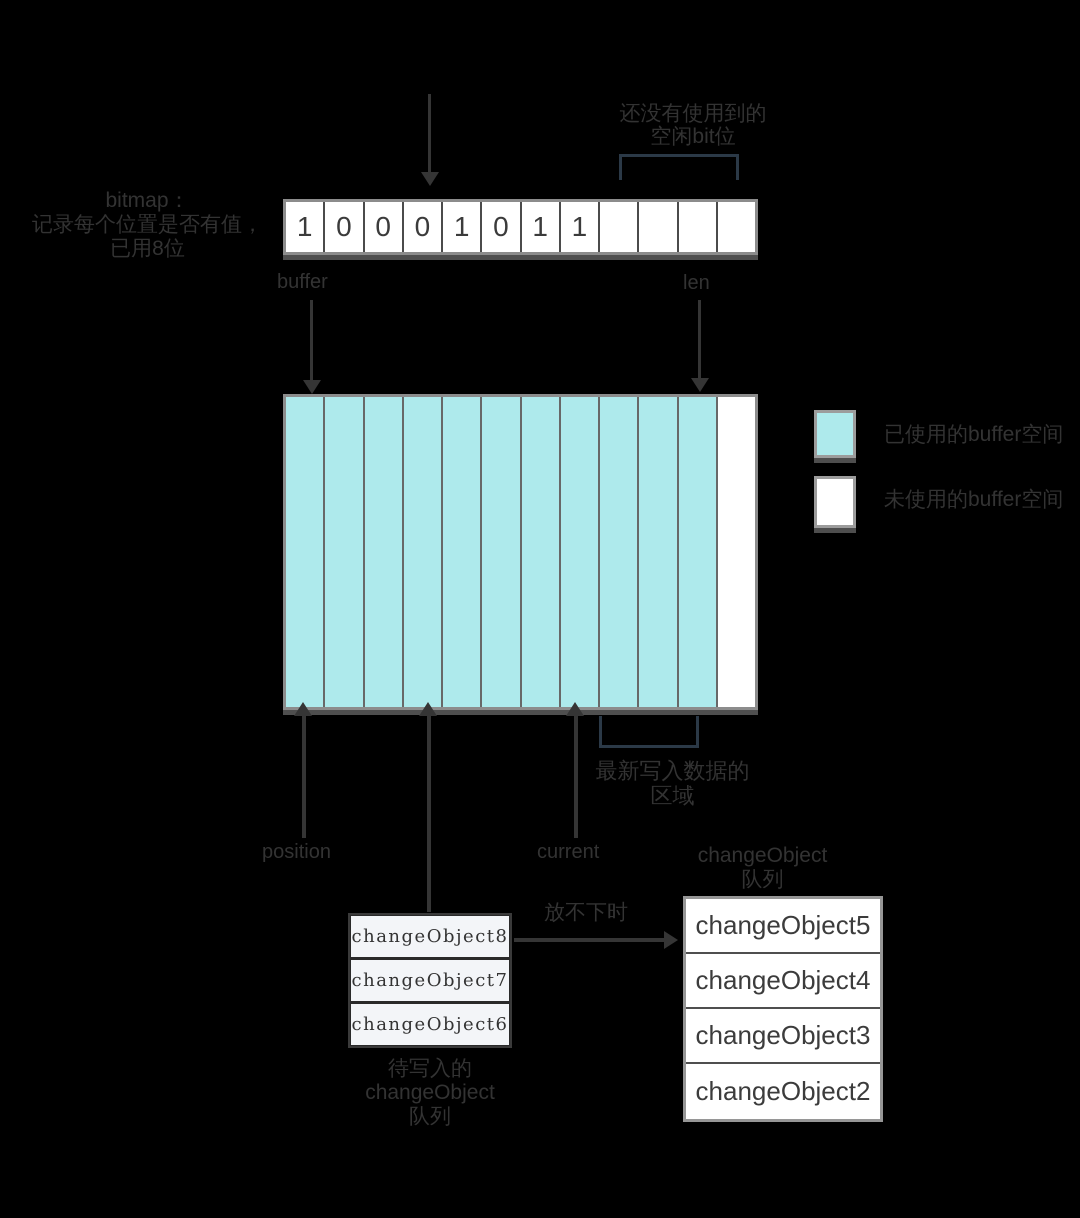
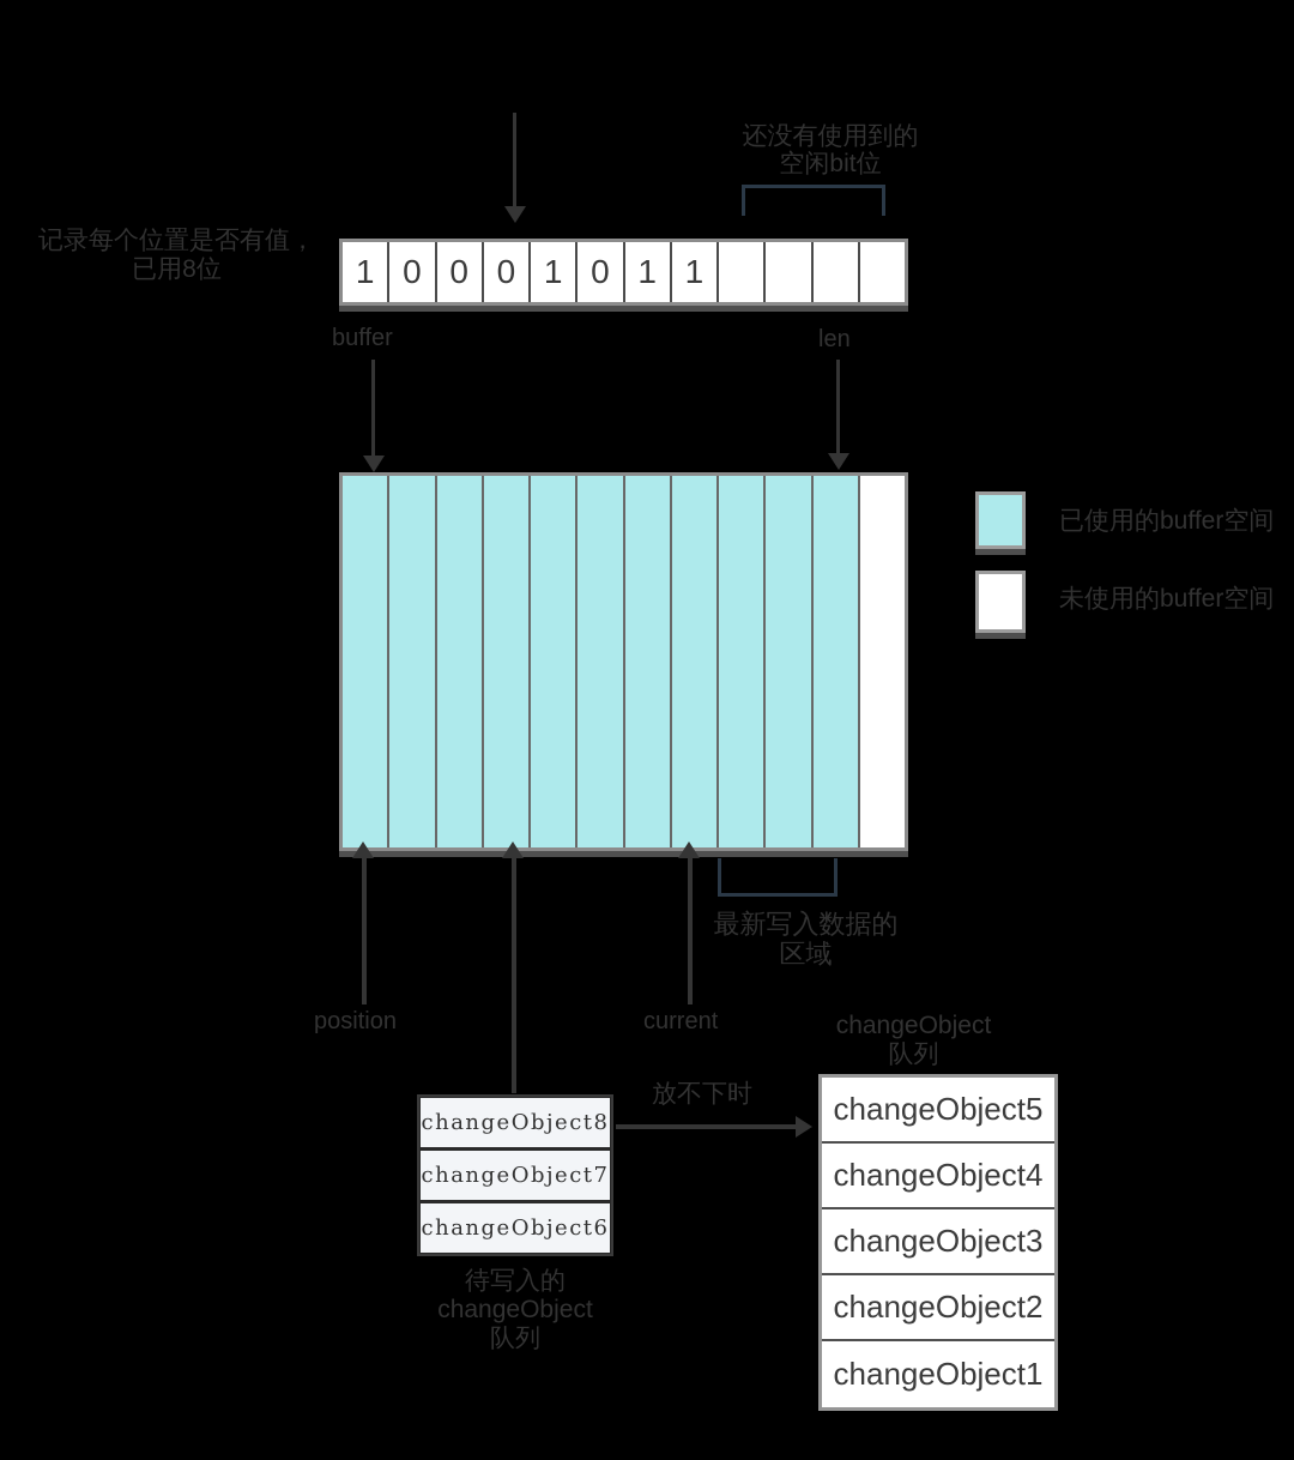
  还没有使用到的
  空闲bit位
- bitmap：
  记录每个位置是否有值，
  已用8位
  1
  0
  0
  0
  1
  0
  1
  1
  buffer
  len
  已使用的buffer空间
  未使用的buffer空间
  position
  current
  最新写入数据的
  区域
  changeObject8
  changeObject7
  changeObject6
  待写入的changeObject
  队列
  放不下时
  changeObject
  队列
  changeObject5
  changeObject4
  changeObject3
  changeObject2
+ changeObject1
